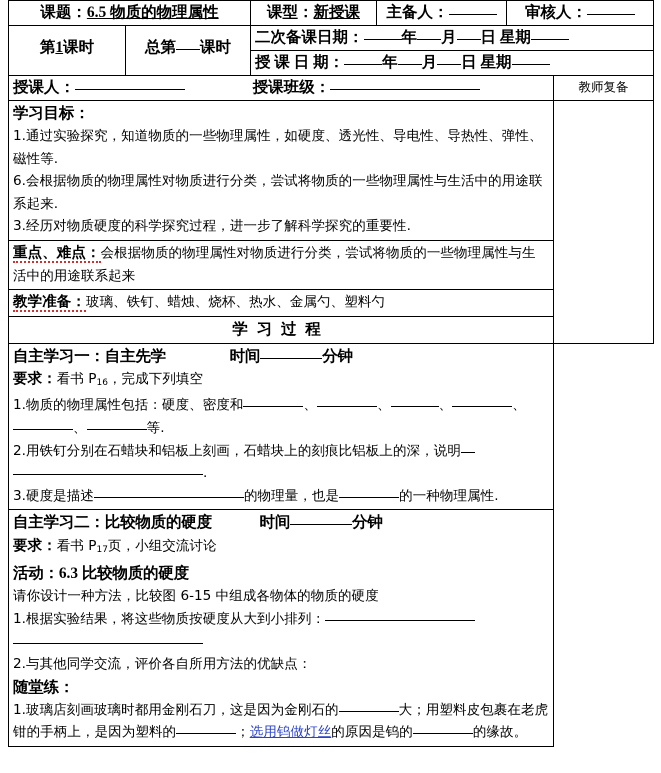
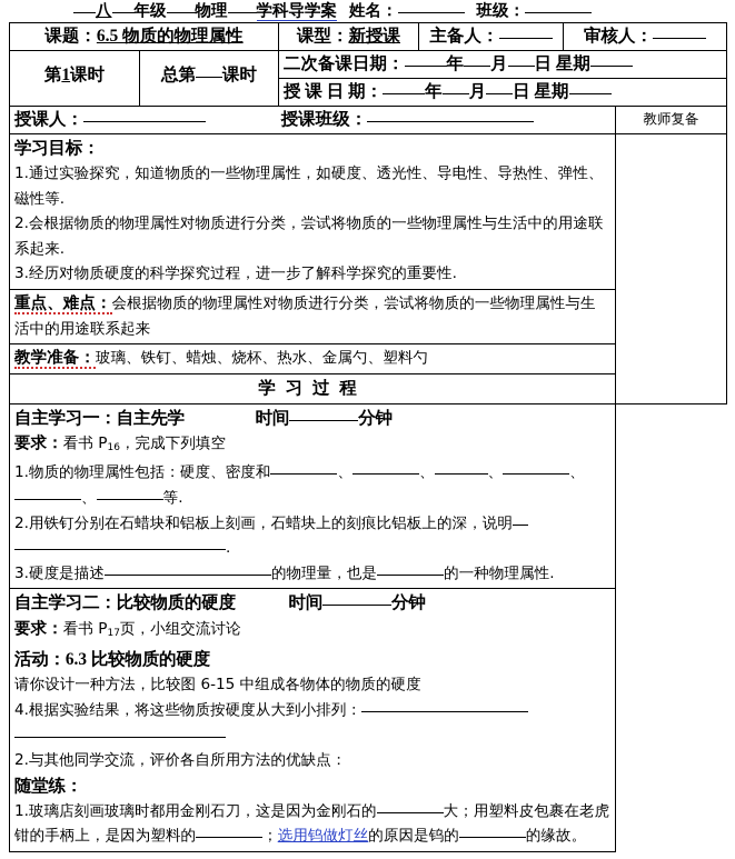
+ 八 年级 物理 学科导学案 姓名： 班级：
  课题：6.5 物质的物理属性	课型：新授课	主备人：	审核人：
  第1课时	总第 课时	二次备课日期： 年 月 日 星期
  授 课 日 期： 年 月 日 星期
  授课人： 授课班级：	教师复备
- 学习目标： 1.通过实验探究，知道物质的一些物理属性，如硬度、透光性、导电性、导热性、弹性、磁性等. 6.会根据物质的物理属性对物质进行分类，尝试将物质的一些物理属性与生活中的用途联系起来. 3.经历对物质硬度的科学探究过程，进一步了解科学探究的重要性.
+ 学习目标： 1.通过实验探究，知道物质的一些物理属性，如硬度、透光性、导电性、导热性、弹性、磁性等. 2.会根据物质的物理属性对物质进行分类，尝试将物质的一些物理属性与生活中的用途联系起来. 3.经历对物质硬度的科学探究过程，进一步了解科学探究的重要性.
  重点、难点：会根据物质的物理属性对物质进行分类，尝试将物质的一些物理属性与生活中的用途联系起来
  教学准备：玻璃、铁钉、蜡烛、烧杯、热水、金属勺、塑料勺
  学习过程
  自主学习一：自主先学 时间 分钟 要求：看书 P16，完成下列填空 1.物质的物理属性包括：硬度、密度和 、 、 、 、 、 等. 2.用铁钉分别在石蜡块和铝板上刻画，石蜡块上的刻痕比铝板上的深，说明 . 3.硬度是描述 的物理量，也是 的一种物理属性.
- 自主学习二：比较物质的硬度 时间 分钟 要求：看书 P17页，小组交流讨论 活动：6.3 比较物质的硬度 请你设计一种方法，比较图 6-15 中组成各物体的物质的硬度 1.根据实验结果，将这些物质按硬度从大到小排列： 2.与其他同学交流，评价各自所用方法的优缺点： 随堂练： 1.玻璃店刻画玻璃时都用金刚石刀，这是因为金刚石的 大；用塑料皮包裹在老虎钳的手柄上，是因为塑料的 ；选用钨做灯丝的原因是钨的 的缘故。
+ 自主学习二：比较物质的硬度 时间 分钟 要求：看书 P17页，小组交流讨论 活动：6.3 比较物质的硬度 请你设计一种方法，比较图 6-15 中组成各物体的物质的硬度 4.根据实验结果，将这些物质按硬度从大到小排列： 2.与其他同学交流，评价各自所用方法的优缺点： 随堂练： 1.玻璃店刻画玻璃时都用金刚石刀，这是因为金刚石的 大；用塑料皮包裹在老虎钳的手柄上，是因为塑料的 ；选用钨做灯丝的原因是钨的 的缘故。
